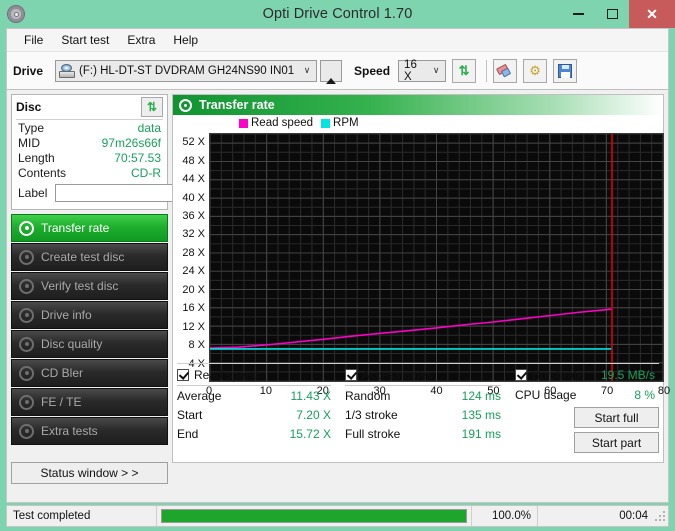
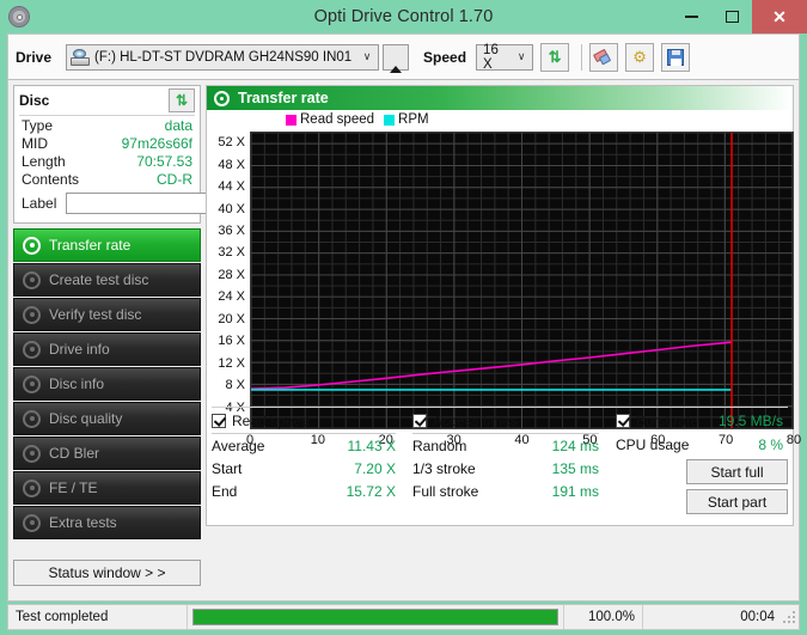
  Opti Drive Control 1.70
  ✕
- File
- Start test
- Extra
- Help
  Drive
  (F:) HL-DT-ST DVDRAM GH24NS90 IN01
  ∨
  Speed
  16 X
  ∨
  ⇅
  ⚙
  Disc
  ⇅
  Type
  data
  MID
  97m26s66f
  Length
  70:57.53
  Contents
  CD-R
  Label
  Transfer rate
  Create test disc
  Verify test disc
  Drive info
+ Disc info
  Disc quality
  CD Bler
  FE / TE
  Extra tests
  Status window > >
  Transfer rate
  Read speed
  RPM
  4 X
  8 X
  12 X
  16 X
  20 X
  24 X
  28 X
  32 X
  36 X
  40 X
  44 X
  48 X
  52 X
  0
  10
  20
  30
  40
  50
  60
  70
  80
  Read speed
  Average
  11.43 X
  Start
  7.20 X
  End
  15.72 X
  Access times
  Random
  124 ms
  1/3 stroke
  135 ms
  Full stroke
  191 ms
  Burst rate
  19.5 MB/s
  CPU usage
  8 %
  Start full
  Start part
  Test completed
  100.0%
  00:04
